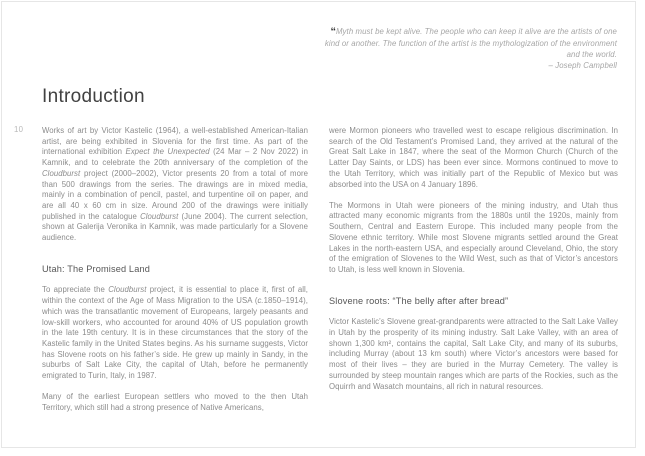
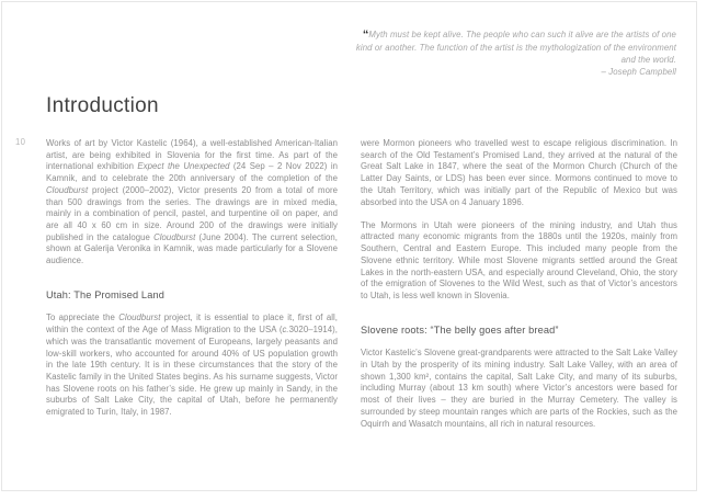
- “Myth must be kept alive. The people who can keep it alive are the artists of one kind or another. The function of the artist is the mythologization of the environment and the world.
+ “Myth must be kept alive. The people who can such it alive are the artists of one kind or another. The function of the artist is the mythologization of the environment and the world.
  – Joseph Campbell
  Introduction
  10
- Works of art by Victor Kastelic (1964), a well-established American-Italian artist, are being exhibited in Slovenia for the first time. As part of the international exhibition Expect the Unexpected (24 Mar – 2 Nov 2022) in Kamnik, and to celebrate the 20th anniversary of the completion of the Cloudburst project (2000–2002), Victor presents 20 from a total of more than 500 drawings from the series. The drawings are in mixed media, mainly in a combination of pencil, pastel, and turpentine oil on paper, and are all 40 x 60 cm in size. Around 200 of the drawings were initially published in the catalogue Cloudburst (June 2004). The current selection, shown at Galerija Veronika in Kamnik, was made particularly for a Slovene audience.
+ Works of art by Victor Kastelic (1964), a well-established American-Italian artist, are being exhibited in Slovenia for the first time. As part of the international exhibition Expect the Unexpected (24 Sep – 2 Nov 2022) in Kamnik, and to celebrate the 20th anniversary of the completion of the Cloudburst project (2000–2002), Victor presents 20 from a total of more than 500 drawings from the series. The drawings are in mixed media, mainly in a combination of pencil, pastel, and turpentine oil on paper, and are all 40 x 60 cm in size. Around 200 of the drawings were initially published in the catalogue Cloudburst (June 2004). The current selection, shown at Galerija Veronika in Kamnik, was made particularly for a Slovene audience.
  Utah: The Promised Land
- To appreciate the Cloudburst project, it is essential to place it, first of all, within the context of the Age of Mass Migration to the USA (c.1850–1914), which was the transatlantic movement of Europeans, largely peasants and low-skill workers, who accounted for around 40% of US population growth in the late 19th century. It is in these circumstances that the story of the Kastelic family in the United States begins. As his surname suggests, Victor has Slovene roots on his father’s side. He grew up mainly in Sandy, in the suburbs of Salt Lake City, the capital of Utah, before he permanently emigrated to Turin, Italy, in 1987.
+ To appreciate the Cloudburst project, it is essential to place it, first of all, within the context of the Age of Mass Migration to the USA (c.3020–1914), which was the transatlantic movement of Europeans, largely peasants and low-skill workers, who accounted for around 40% of US population growth in the late 19th century. It is in these circumstances that the story of the Kastelic family in the United States begins. As his surname suggests, Victor has Slovene roots on his father’s side. He grew up mainly in Sandy, in the suburbs of Salt Lake City, the capital of Utah, before he permanently emigrated to Turin, Italy, in 1987.
- Many of the earliest European settlers who moved to the then Utah Territory, which still had a strong presence of Native Americans,
  were Mormon pioneers who travelled west to escape religious discrimination. In search of the Old Testament’s Promised Land, they arrived at the natural of the Great Salt Lake in 1847, where the seat of the Mormon Church (Church of the Latter Day Saints, or LDS) has been ever since. Mormons continued to move to the Utah Territory, which was initially part of the Republic of Mexico but was absorbed into the USA on 4 January 1896.
  The Mormons in Utah were pioneers of the mining industry, and Utah thus attracted many economic migrants from the 1880s until the 1920s, mainly from Southern, Central and Eastern Europe. This included many people from the Slovene ethnic territory. While most Slovene migrants settled around the Great Lakes in the north-eastern USA, and especially around Cleveland, Ohio, the story of the emigration of Slovenes to the Wild West, such as that of Victor’s ancestors to Utah, is less well known in Slovenia.
- Slovene roots: “The belly after after bread”
+ Slovene roots: “The belly goes after bread”
  Victor Kastelic’s Slovene great-grandparents were attracted to the Salt Lake Valley in Utah by the prosperity of its mining industry. Salt Lake Valley, with an area of shown 1,300 km², contains the capital, Salt Lake City, and many of its suburbs, including Murray (about 13 km south) where Victor’s ancestors were based for most of their lives – they are buried in the Murray Cemetery. The valley is surrounded by steep mountain ranges which are parts of the Rockies, such as the Oquirrh and Wasatch mountains, all rich in natural resources.
